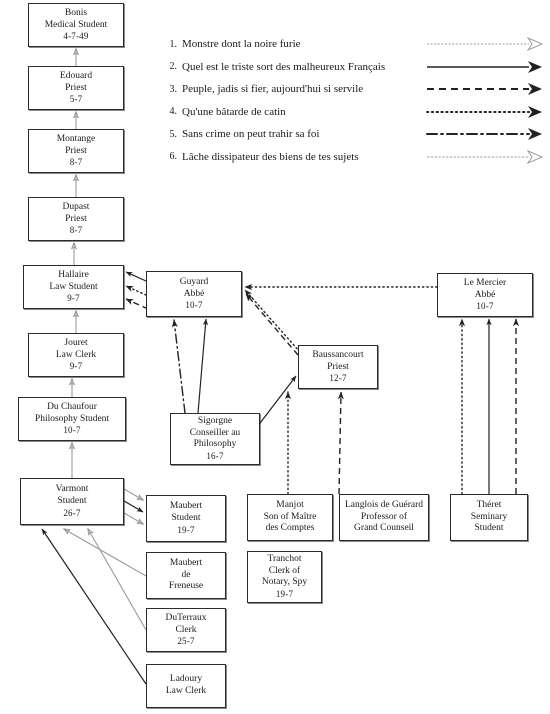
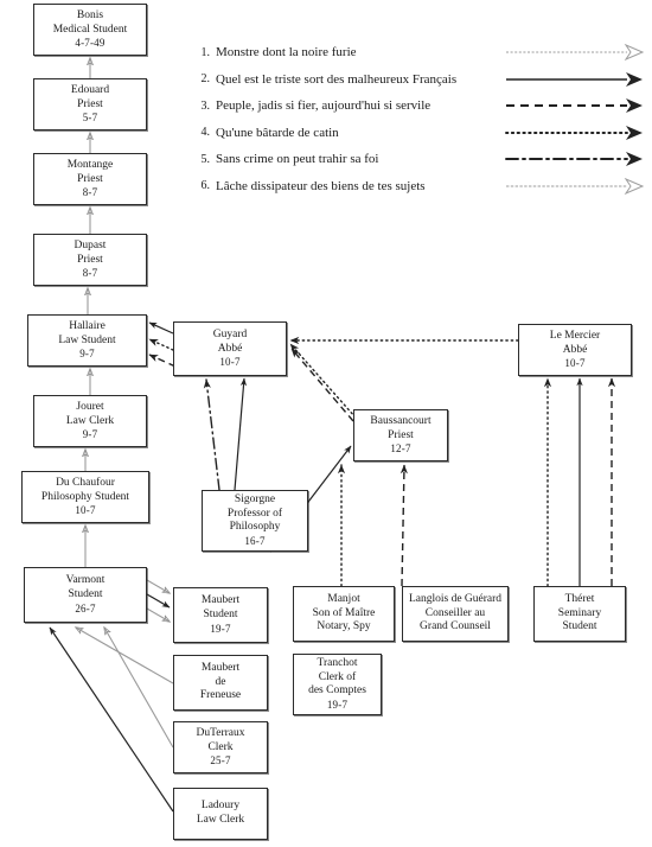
  Bonis
  Medical Student
  4-7-49
  Edouard
  Priest
  5-7
  Montange
  Priest
  8-7
  Dupast
  Priest
  8-7
  Hallaire
  Law Student
  9-7
  Jouret
  Law Clerk
  9-7
  Du Chaufour
  Philosophy Student
  10-7
  Varmont
  Student
  26-7
  Guyard
  Abbé
  10-7
  Le Mercier
  Abbé
  10-7
  Baussancourt
  Priest
  12-7
  Sigorgne
- Conseiller au
+ Professor of
  Philosophy
  16-7
  Maubert
  Student
  19-7
  Maubert
  de
  Freneuse
  DuTerraux
  Clerk
  25-7
  Ladoury
  Law Clerk
  Manjot
  Son of Maître
- des Comptes
+ Notary, Spy
  Tranchot
  Clerk of
- Notary, Spy
+ des Comptes
  19-7
  Langlois de Guérard
- Professor of
+ Conseiller au
  Grand Counseil
  Théret
  Seminary
  Student
  1.
  Monstre dont la noire furie
  2.
  Quel est le triste sort des malheureux Français
  3.
  Peuple, jadis si fier, aujourd'hui si servile
  4.
  Qu'une bâtarde de catin
  5.
  Sans crime on peut trahir sa foi
  6.
  Lâche dissipateur des biens de tes sujets
